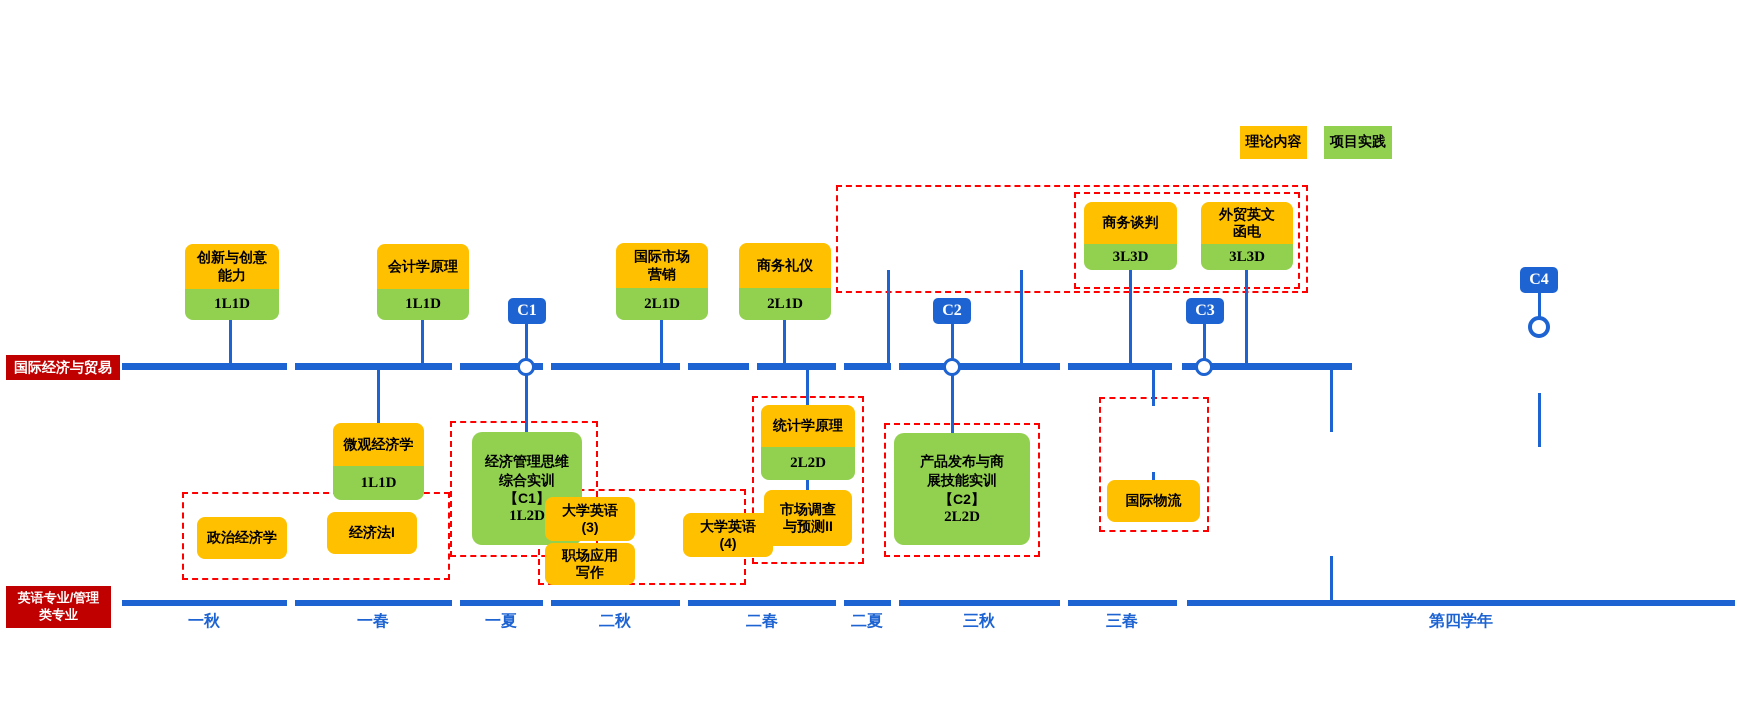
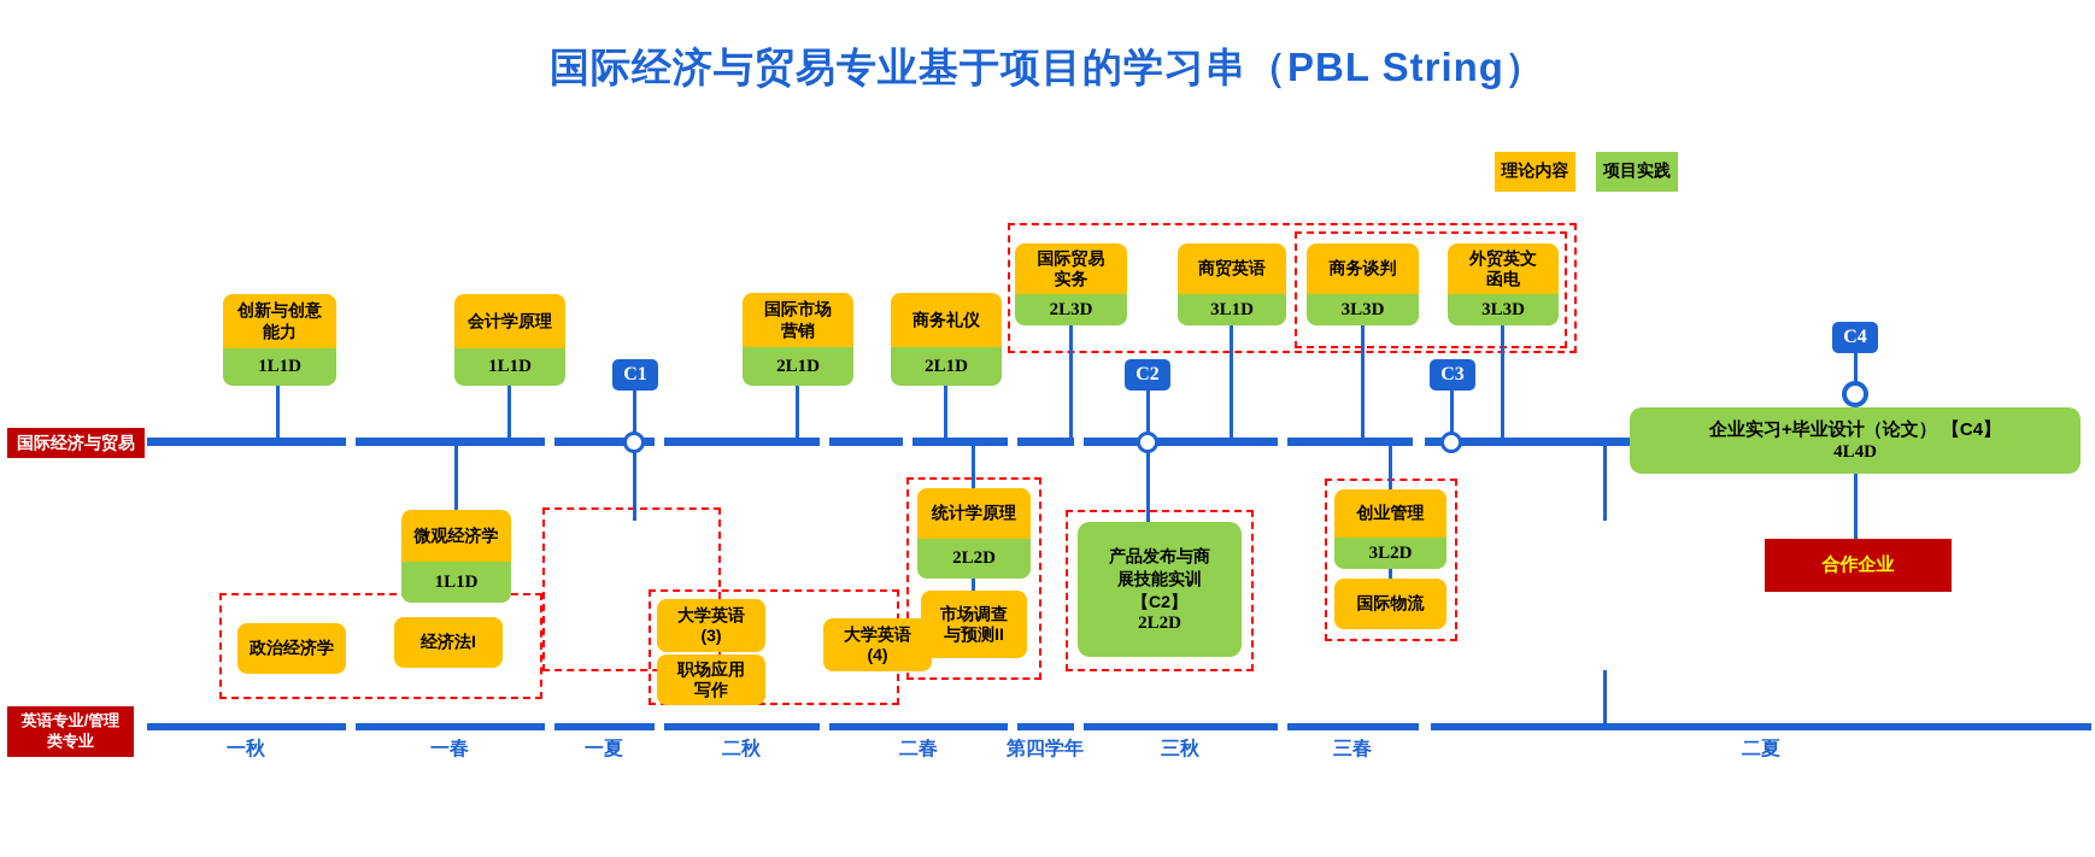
+ 国际经济与贸易专业基于项目的学习串（PBL String）
  理论内容
  项目实践
  国际经济与贸易
  英语专业/管理
  类专业
  一秋
  一春
  一夏
  二秋
  二春
- 二夏
+ 第四学年
  三秋
  三春
- 第四学年
+ 二夏
  C1
  C2
  C3
  C4
  创新与创意
  能力
  1L1D
  会计学原理
  1L1D
  国际市场
  营销
  2L1D
  商务礼仪
  2L1D
+ 国际贸易
+ 实务
+ 2L3D
+ 商贸英语
+ 3L1D
  商务谈判
  3L3D
  外贸英文
  函电
  3L3D
  微观经济学
  1L1D
  统计学原理
  2L2D
  市场调查
  与预测II
+ 创业管理
+ 3L2D
  国际物流
- 经济管理思维
- 综合实训
- 【C1】
- 1L2D
  产品发布与商
  展技能实训
  【C2】
  2L2D
+ 企业实习+毕业设计（论文） 【C4】
+ 4L4D
+ 合作企业
  政治经济学
  经济法I
  大学英语
  (3)
  职场应用
  写作
  大学英语
  (4)
